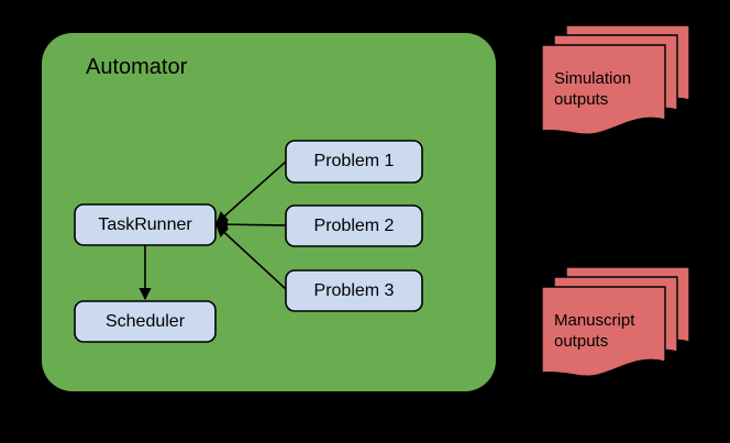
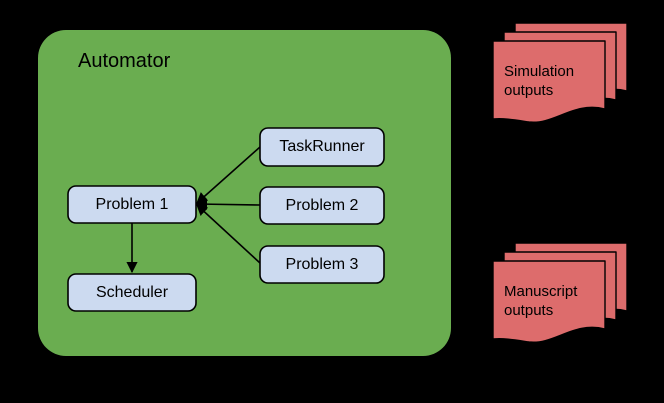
  Automator
  Simulation
  outputs
  Manuscript
  outputs
- TaskRunner
+ Problem 1
  Scheduler
- Problem 1
+ TaskRunner
  Problem 2
  Problem 3
